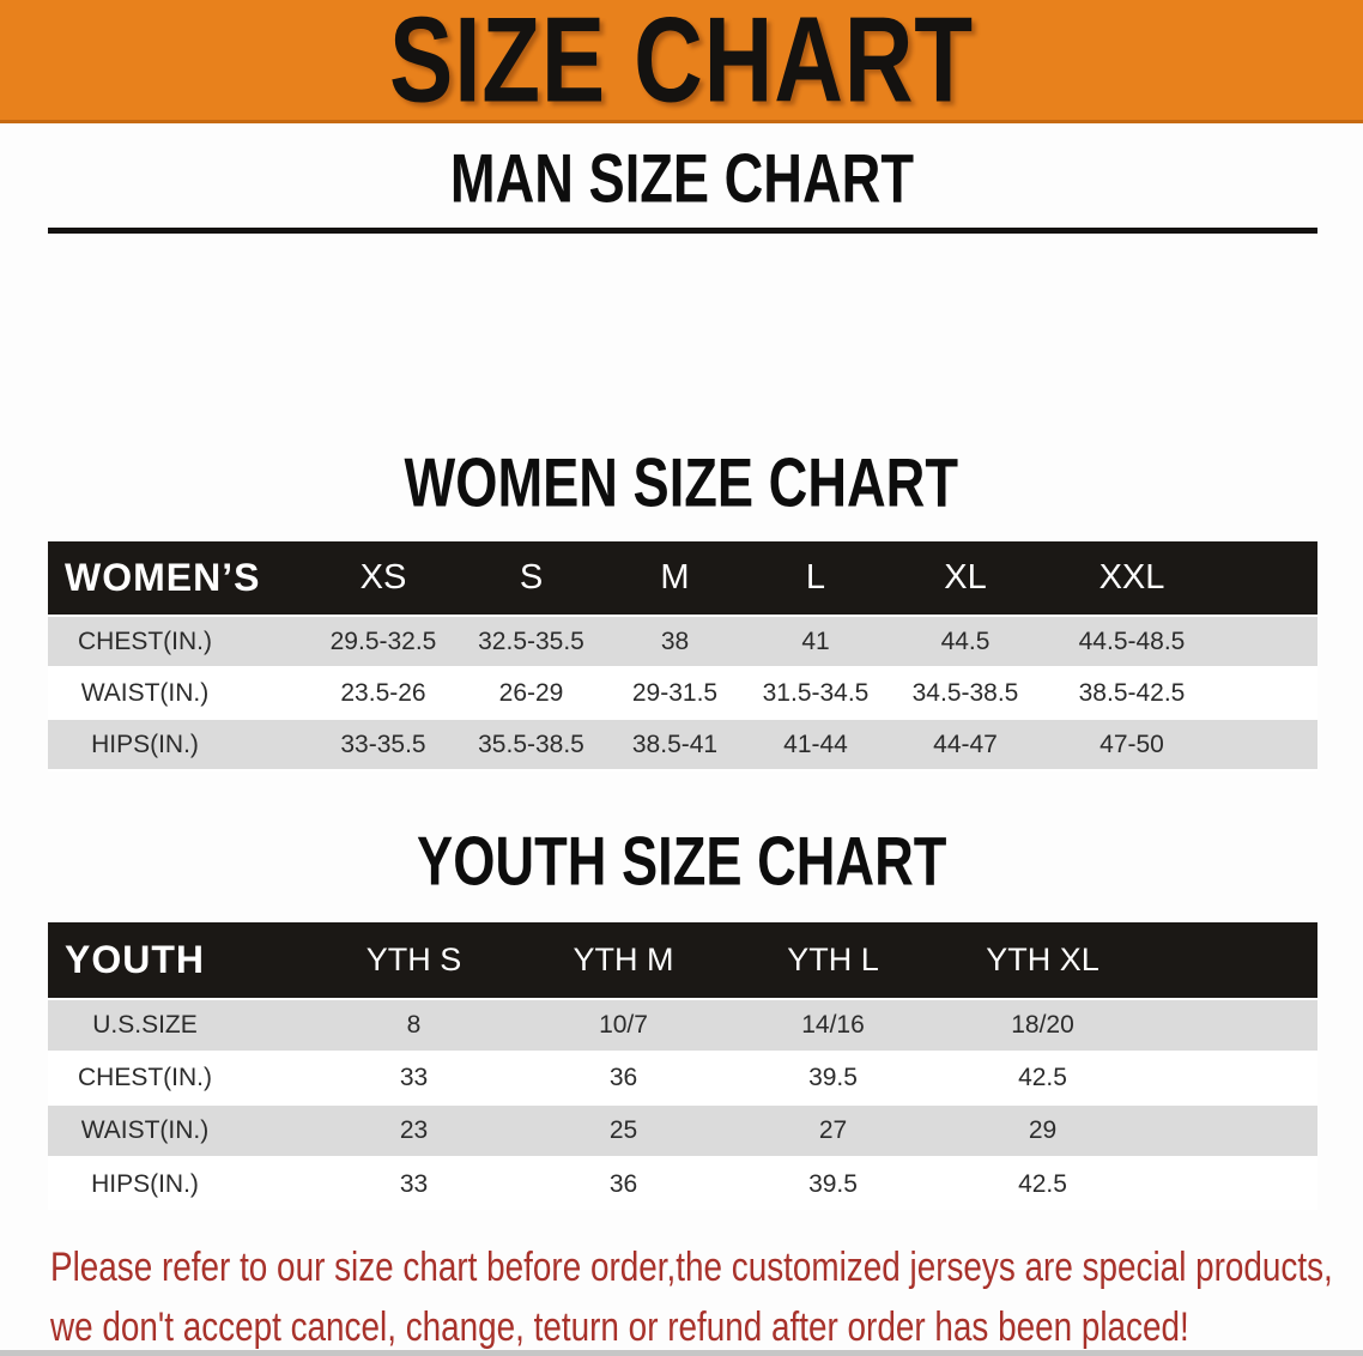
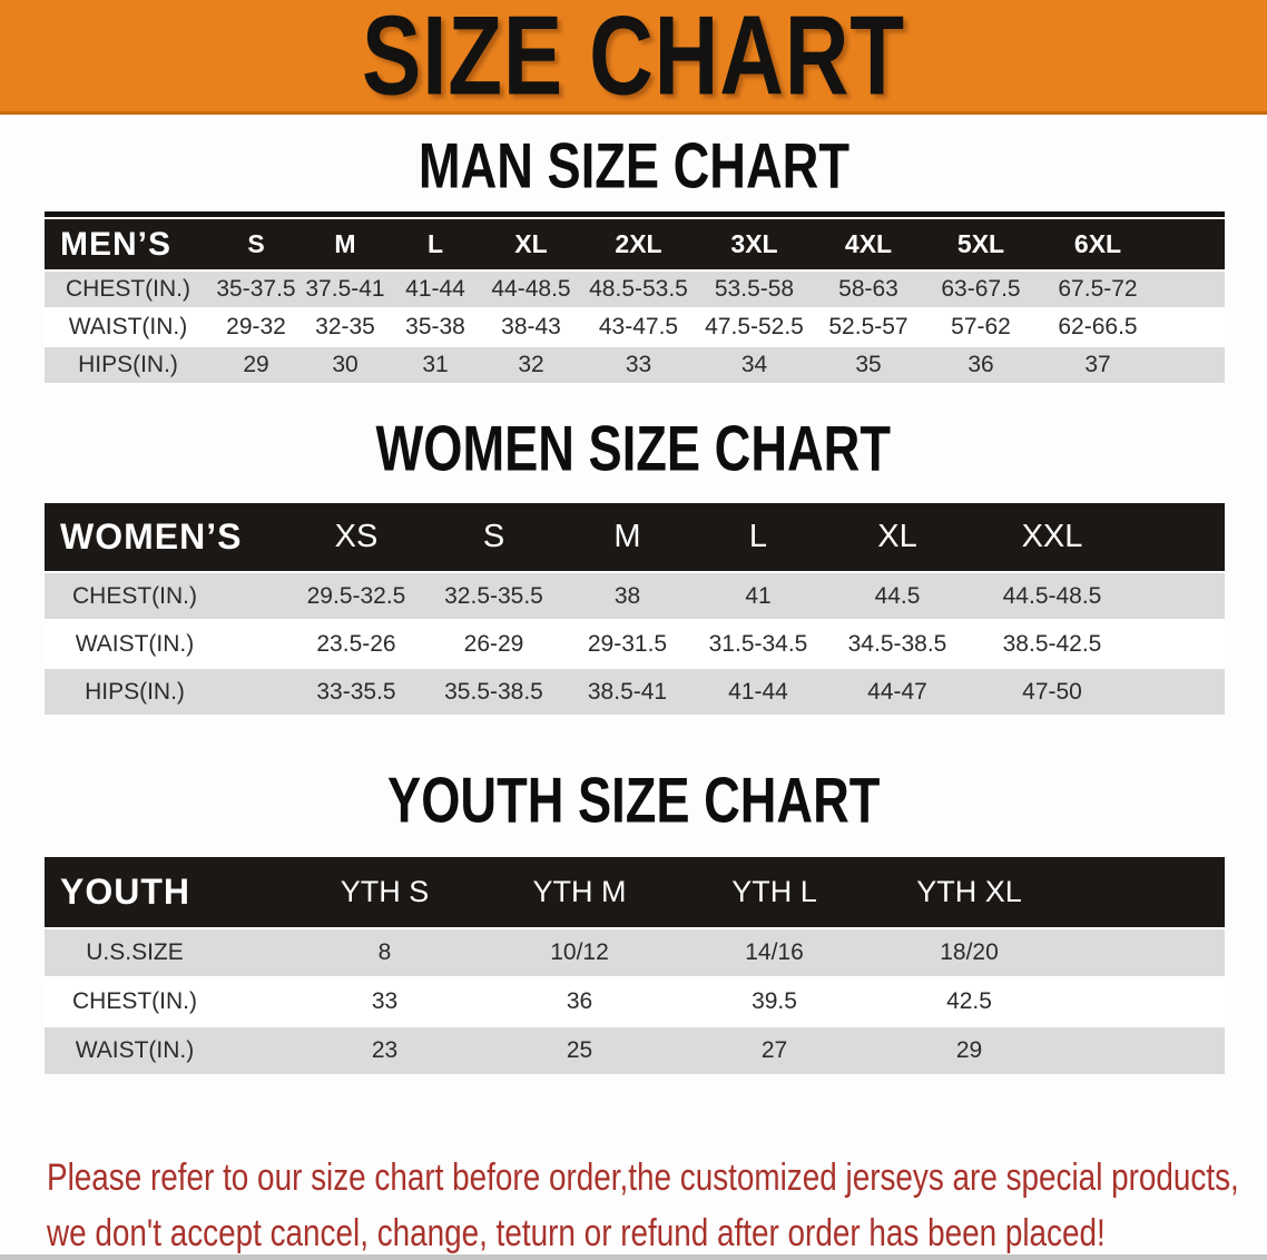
  SIZE CHART
  MAN SIZE CHART
+ MEN’S	S	M	L	XL	2XL	3XL	4XL	5XL	6XL
+ CHEST(IN.)	35-37.5	37.5-41	41-44	44-48.5	48.5-53.5	53.5-58	58-63	63-67.5	67.5-72
+ WAIST(IN.)	29-32	32-35	35-38	38-43	43-47.5	47.5-52.5	52.5-57	57-62	62-66.5
+ HIPS(IN.)	29	30	31	32	33	34	35	36	37
  WOMEN SIZE CHART
  WOMEN’S	XS	S	M	L	XL	XXL
  CHEST(IN.)	29.5-32.5	32.5-35.5	38	41	44.5	44.5-48.5
  WAIST(IN.)	23.5-26	26-29	29-31.5	31.5-34.5	34.5-38.5	38.5-42.5
  HIPS(IN.)	33-35.5	35.5-38.5	38.5-41	41-44	44-47	47-50
  YOUTH SIZE CHART
  YOUTH	YTH S	YTH M	YTH L	YTH XL
- U.S.SIZE	8	10/7	14/16	18/20
+ U.S.SIZE	8	10/12	14/16	18/20
  CHEST(IN.)	33	36	39.5	42.5
  WAIST(IN.)	23	25	27	29
- HIPS(IN.)	33	36	39.5	42.5
  Please refer to our size chart before order,the customized jerseys are special products,
  we don't accept cancel, change, teturn or refund after order has been placed!
